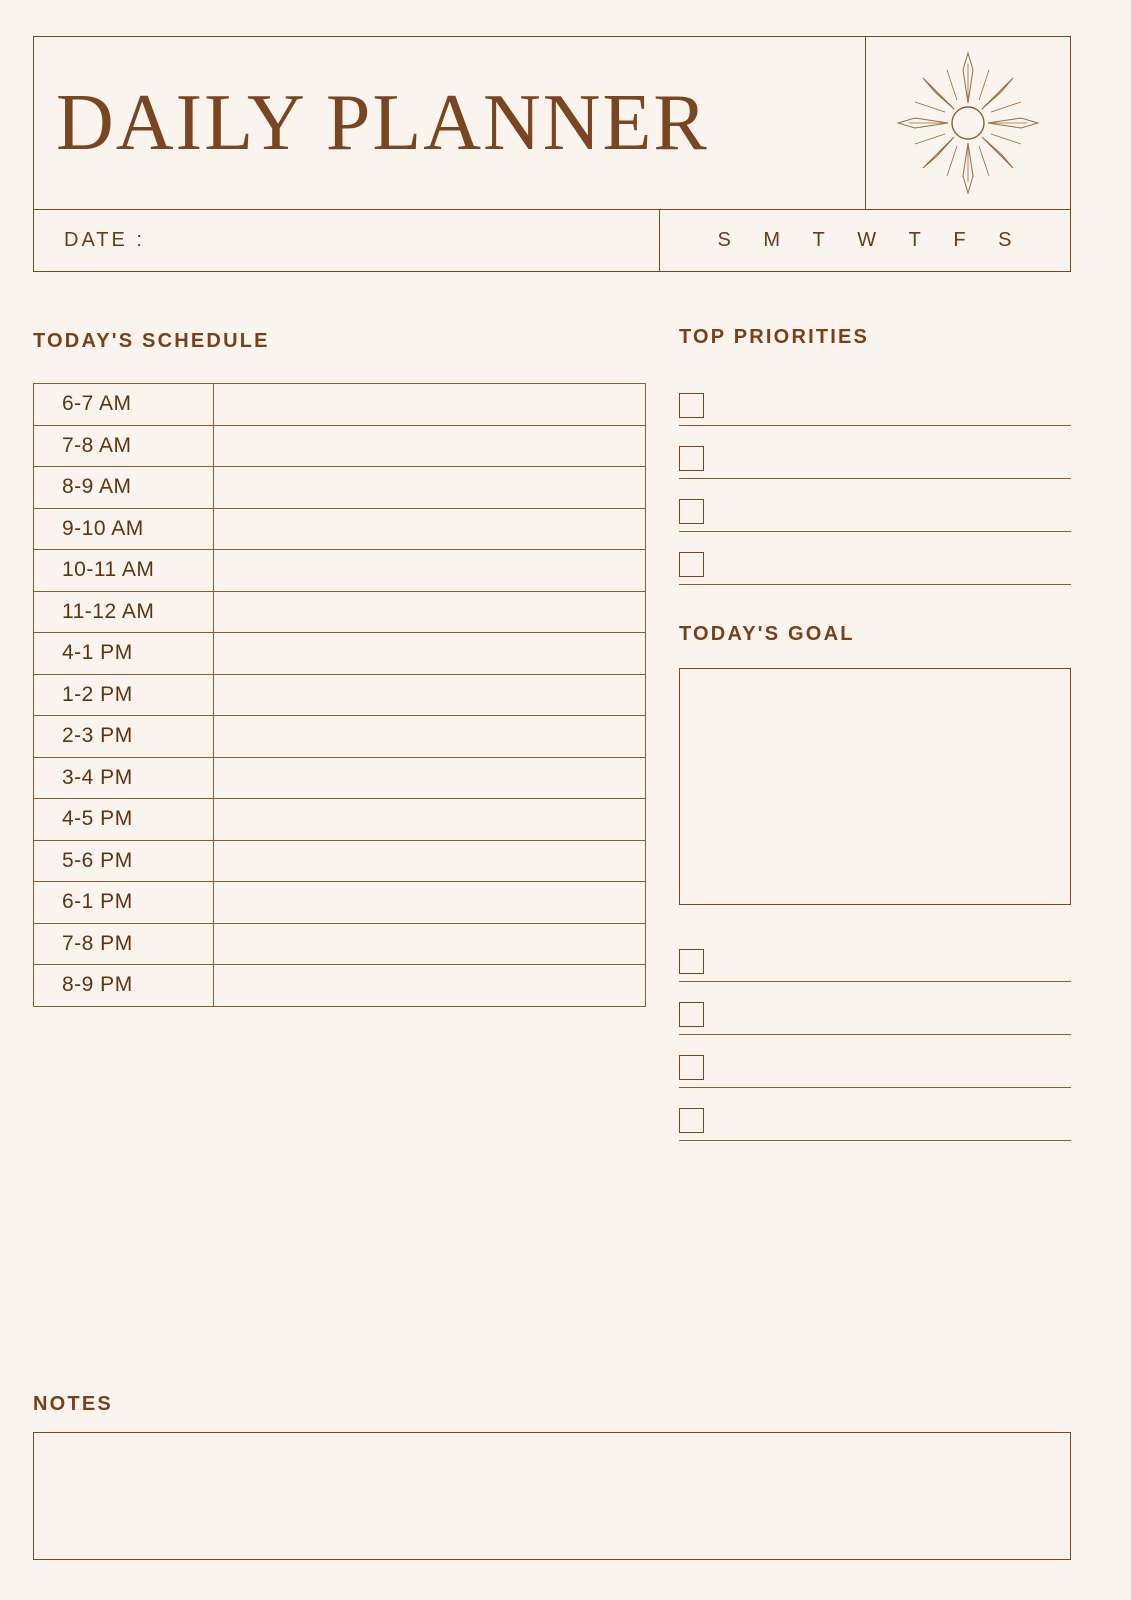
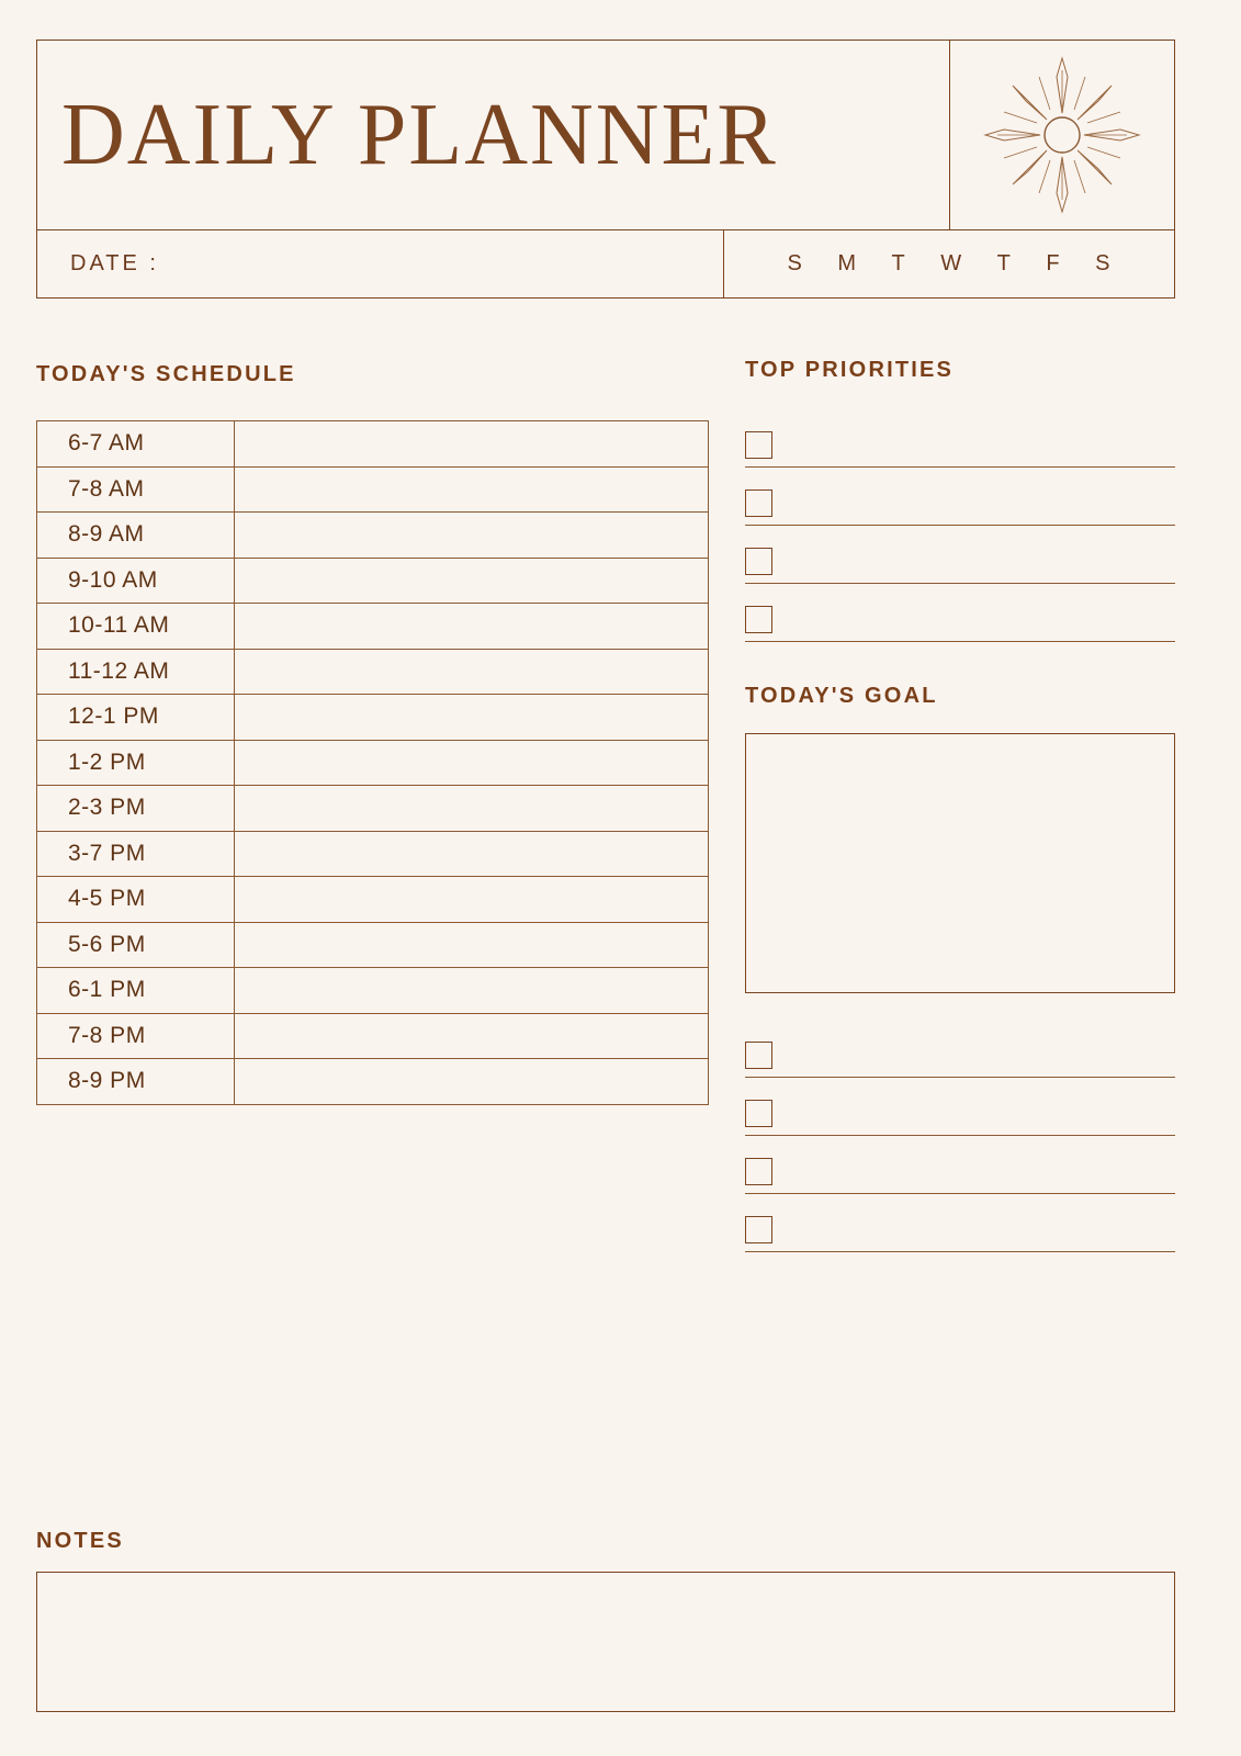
  DAILY PLANNER
  DATE :
  S
  M
  T
  W
  T
  F
  S
  TODAY'S SCHEDULE
  6-7 AM
  7-8 AM
  8-9 AM
  9-10 AM
  10-11 AM
  11-12 AM
- 4-1 PM
+ 12-1 PM
  1-2 PM
  2-3 PM
- 3-4 PM
+ 3-7 PM
  4-5 PM
  5-6 PM
  6-1 PM
  7-8 PM
  8-9 PM
  TOP PRIORITIES
  TODAY'S GOAL
  NOTES
